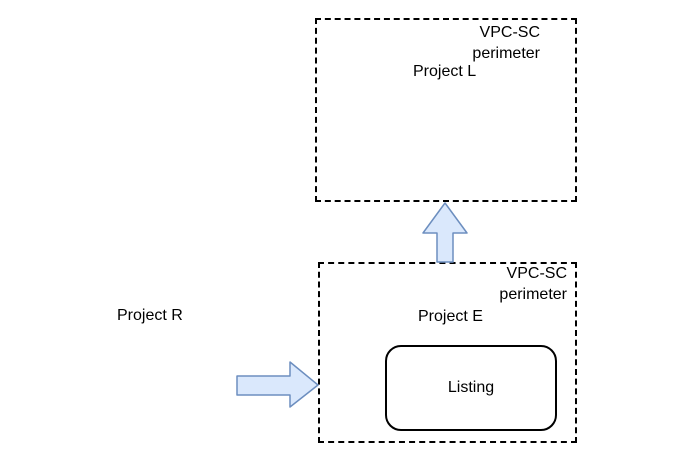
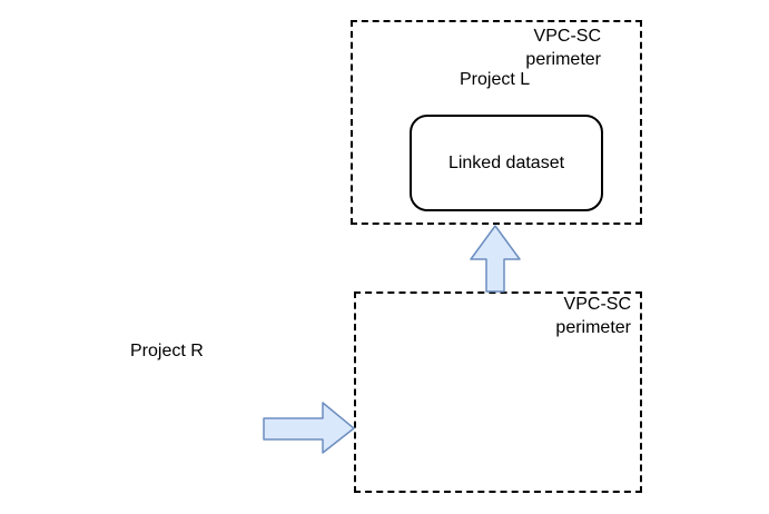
  VPC-SC
  perimeter
  Project L
+ Linked dataset
  VPC-SC
  perimeter
- Project E
- Listing
  Project R
